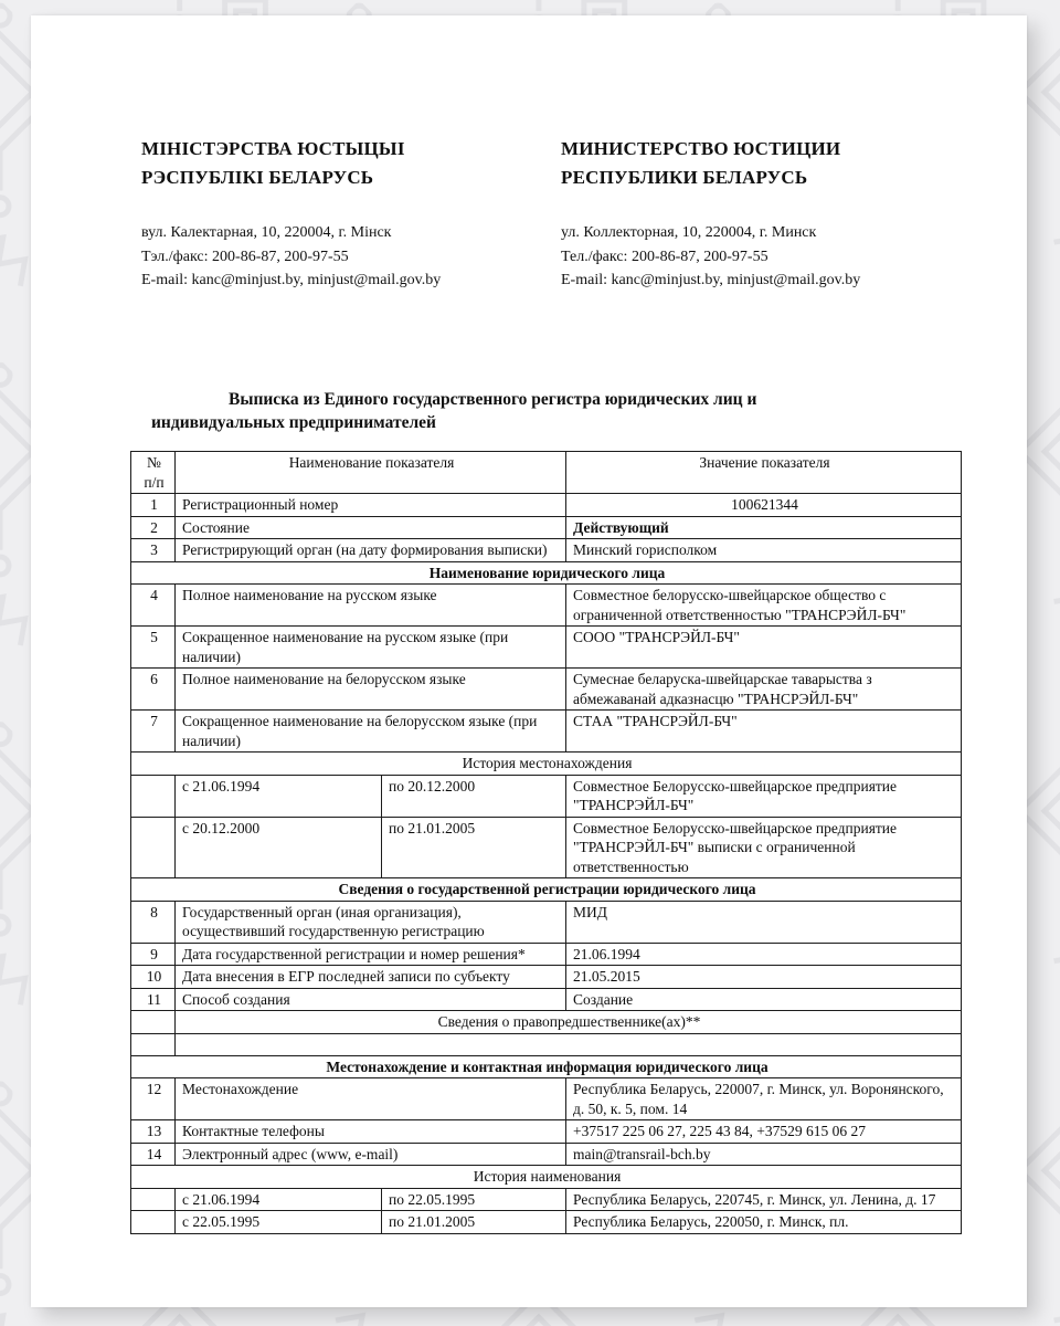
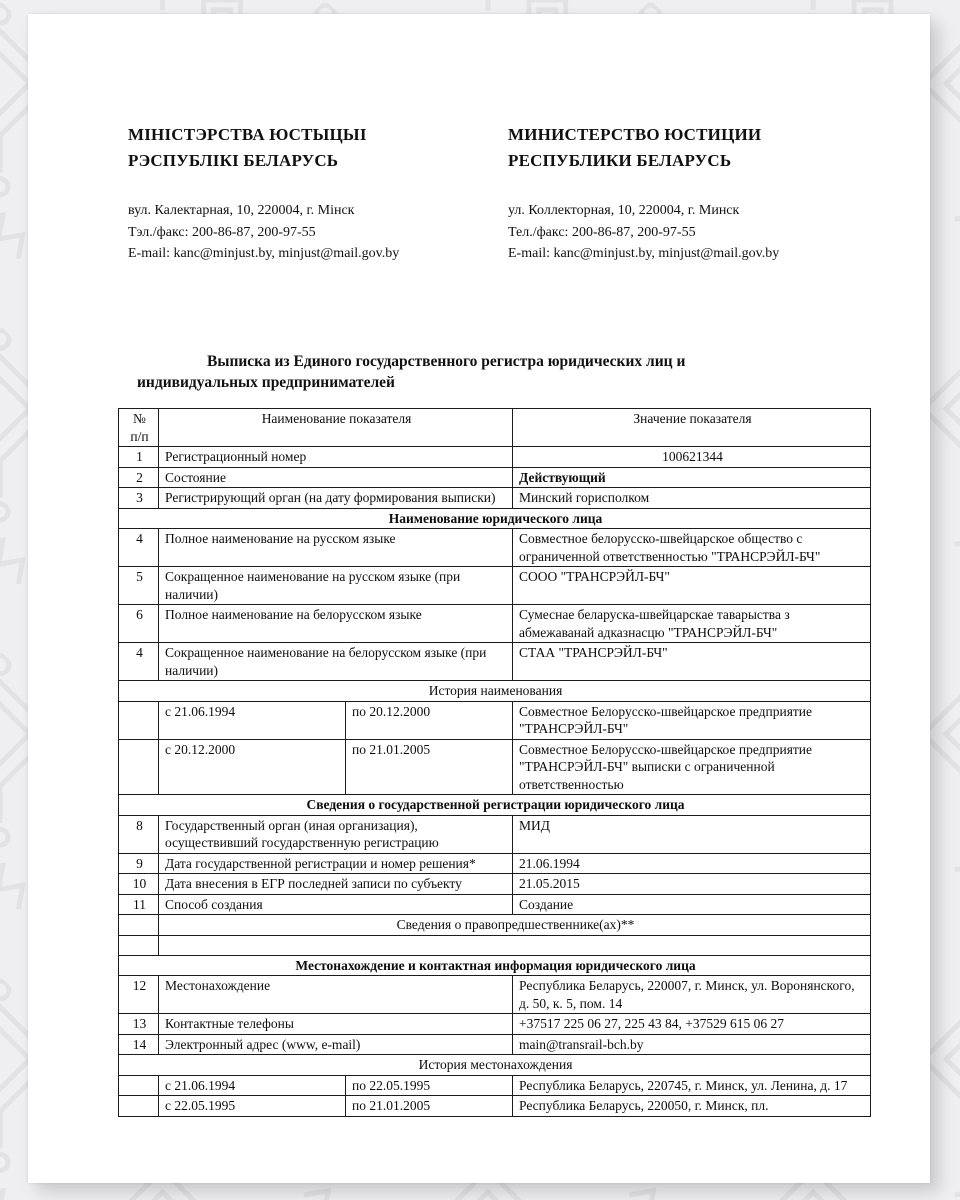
  МІНІСТЭРСТВА ЮСТЫЦЫІ
  РЭСПУБЛІКІ БЕЛАРУСЬ
  вул. Калектарная, 10, 220004, г. Мінск
  Тэл./факс: 200-86-87, 200-97-55
  E-mail: kanc@minjust.by, minjust@mail.gov.by
  МИНИСТЕРСТВО ЮСТИЦИИ
  РЕСПУБЛИКИ БЕЛАРУСЬ
  ул. Коллекторная, 10, 220004, г. Минск
  Тел./факс: 200-86-87, 200-97-55
  E-mail: kanc@minjust.by, minjust@mail.gov.by
  Выписка из Единого государственного регистра юридических лиц и индивидуальных предпринимателей
  № п/п	Наименование показателя	Значение показателя
  1	Регистрационный номер	100621344
  2	Состояние	Действующий
  3	Регистрирующий орган (на дату формирования выписки)	Минский горисполком
  Наименование юридического лица
  4	Полное наименование на русском языке	Совместное белорусско-швейцарское общество с ограниченной ответственностью "ТРАНСРЭЙЛ-БЧ"
  5	Сокращенное наименование на русском языке (при наличии)	СООО "ТРАНСРЭЙЛ-БЧ"
  6	Полное наименование на белорусском языке	Сумеснае беларуска-швейцарскае таварыства з абмежаванай адказнасцю "ТРАНСРЭЙЛ-БЧ"
- 7	Сокращенное наименование на белорусском языке (при наличии)	СТАА "ТРАНСРЭЙЛ-БЧ"
+ 4	Сокращенное наименование на белорусском языке (при наличии)	СТАА "ТРАНСРЭЙЛ-БЧ"
- История местонахождения
+ История наименования
  	с 21.06.1994	по 20.12.2000	Совместное Белорусско-швейцарское предприятие "ТРАНСРЭЙЛ-БЧ"
  	с 20.12.2000	по 21.01.2005	Совместное Белорусско-швейцарское предприятие "ТРАНСРЭЙЛ-БЧ" выписки с ограниченной ответственностью
  Сведения о государственной регистрации юридического лица
  8	Государственный орган (иная организация), осуществивший государственную регистрацию	МИД
  9	Дата государственной регистрации и номер решения*	21.06.1994
  10	Дата внесения в ЕГР последней записи по субъекту	21.05.2015
  11	Способ создания	Создание
  	Сведения о правопредшественнике(ах)**
  Местонахождение и контактная информация юридического лица
  12	Местонахождение	Республика Беларусь, 220007, г. Минск, ул. Воронянского, д. 50, к. 5, пом. 14
  13	Контактные телефоны	+37517 225 06 27, 225 43 84, +37529 615 06 27
  14	Электронный адрес (www, e-mail)	main@transrail-bch.by
- История наименования
+ История местонахождения
  	с 21.06.1994	по 22.05.1995	Республика Беларусь, 220745, г. Минск, ул. Ленина, д. 17
  	с 22.05.1995	по 21.01.2005	Республика Беларусь, 220050, г. Минск, пл.
